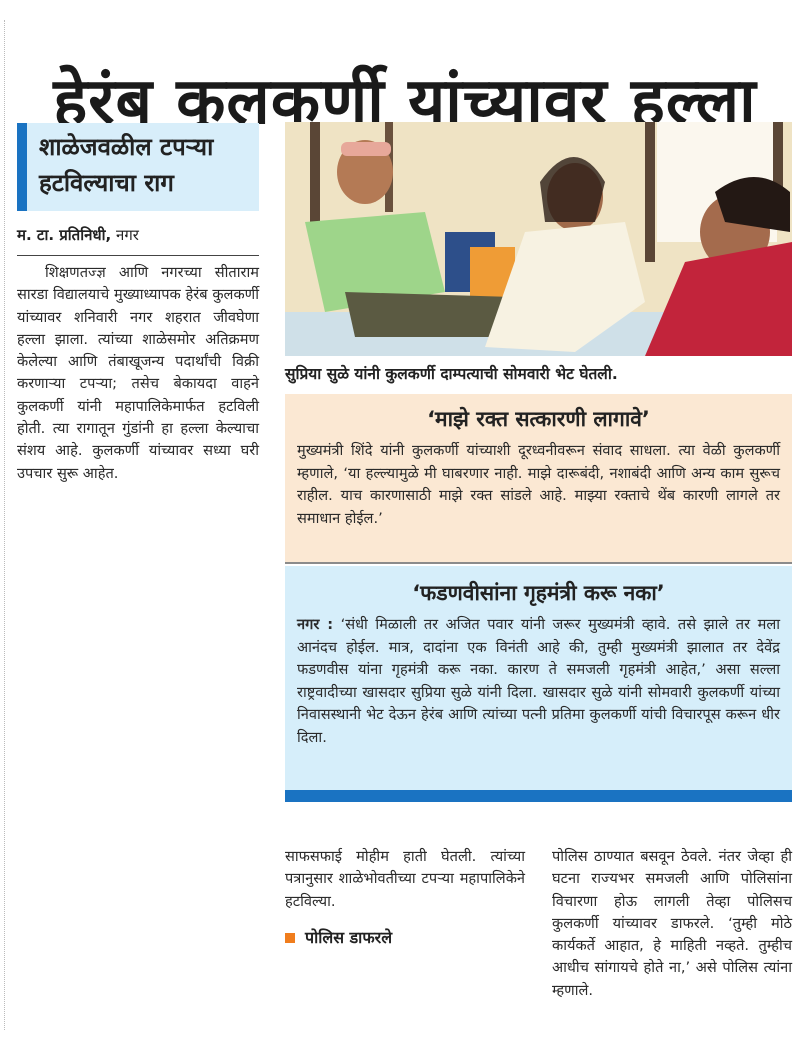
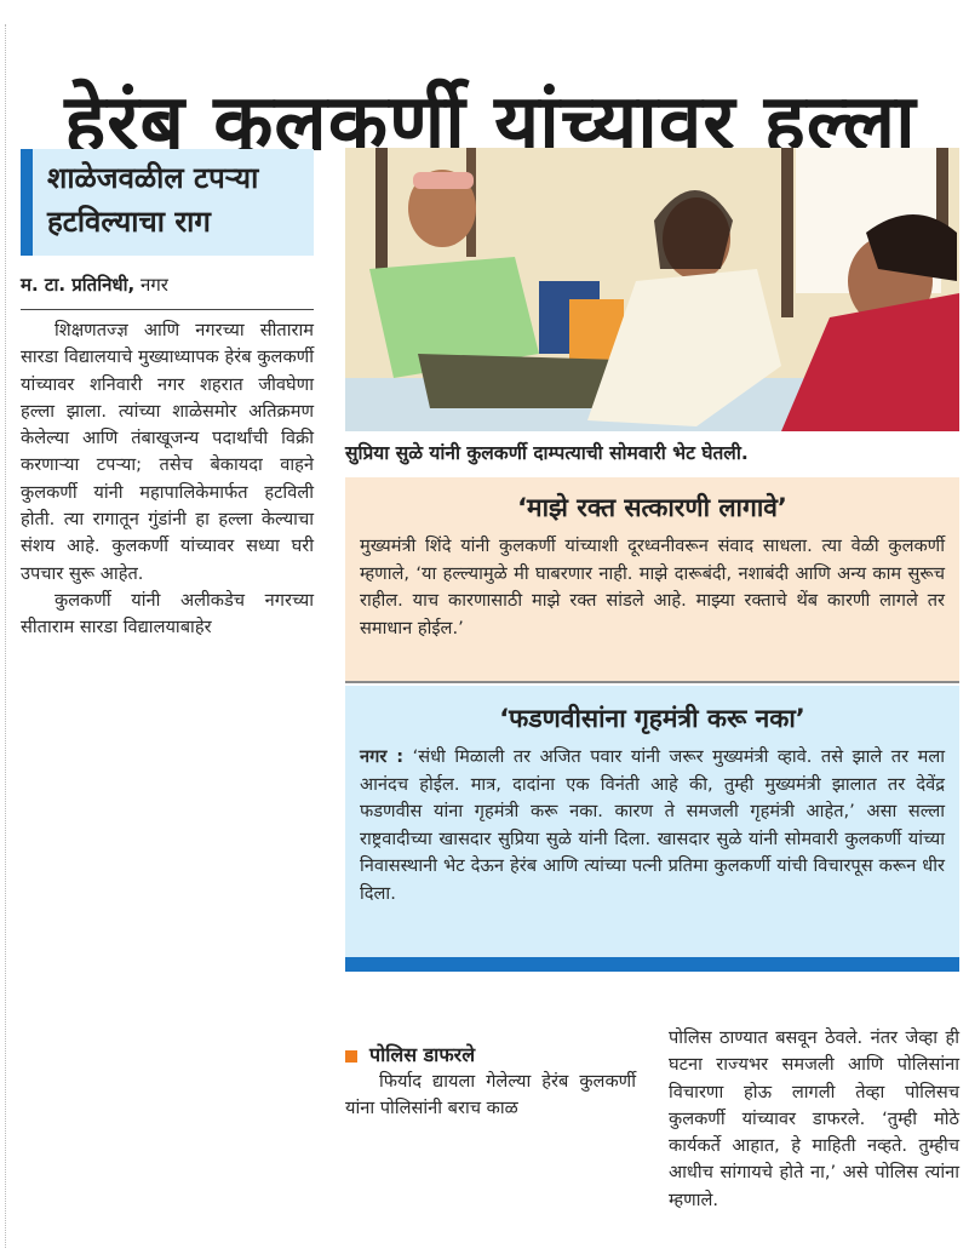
  हेरंब कुलकर्णी यांच्यावर हल्ला
  शाळेजवळील टपऱ्या
  हटविल्याचा राग
  म. टा. प्रतिनिधी, नगर
  शिक्षणतज्ज्ञ आणि नगरच्या सीताराम सारडा विद्यालयाचे मुख्याध्यापक हेरंब कुलकर्णी यांच्यावर शनिवारी नगर शहरात जीवघेणा हल्ला झाला. त्यांच्या शाळेसमोर अतिक्रमण केलेल्या आणि तंबाखूजन्य पदार्थांची विक्री करणाऱ्या टपऱ्या; तसेच बेकायदा वाहने कुलकर्णी यांनी महापालिकेमार्फत हटविली होती. त्या रागातून गुंडांनी हा हल्ला केल्याचा संशय आहे. कुलकर्णी यांच्यावर सध्या घरी उपचार सुरू आहेत.
+ कुलकर्णी यांनी अलीकडेच नगरच्या सीताराम सारडा विद्यालयाबाहेर
  सुप्रिया सुळे यांनी कुलकर्णी दाम्पत्याची सोमवारी भेट घेतली.
  ‘माझे रक्त सत्कारणी लागावे’
  मुख्यमंत्री शिंदे यांनी कुलकर्णी यांच्याशी दूरध्वनीवरून संवाद साधला. त्या वेळी कुलकर्णी म्हणाले, ‘या हल्ल्यामुळे मी घाबरणार नाही. माझे दारूबंदी, नशाबंदी आणि अन्य काम सुरूच राहील. याच कारणासाठी माझे रक्त सांडले आहे. माझ्या रक्ताचे थेंब कारणी लागले तर समाधान होईल.’
  ‘फडणवीसांना गृहमंत्री करू नका’
  नगर : ‘संधी मिळाली तर अजित पवार यांनी जरूर मुख्यमंत्री व्हावे. तसे झाले तर मला आनंदच होईल. मात्र, दादांना एक विनंती आहे की, तुम्ही मुख्यमंत्री झालात तर देवेंद्र फडणवीस यांना गृहमंत्री करू नका. कारण ते समजली गृहमंत्री आहेत,’ असा सल्ला राष्ट्रवादीच्या खासदार सुप्रिया सुळे यांनी दिला. खासदार सुळे यांनी सोमवारी कुलकर्णी यांच्या निवासस्थानी भेट देऊन हेरंब आणि त्यांच्या पत्नी प्रतिमा कुलकर्णी यांची विचारपूस करून धीर दिला.
- साफसफाई मोहीम हाती घेतली. त्यांच्या पत्रानुसार शाळेभोवतीच्या टपऱ्या महापालिकेने हटविल्या.
  पोलिस डाफरले
+ फिर्याद द्यायला गेलेल्या हेरंब कुलकर्णी यांना पोलिसांनी बराच काळ
  पोलिस ठाण्यात बसवून ठेवले. नंतर जेव्हा ही घटना राज्यभर समजली आणि पोलिसांना विचारणा होऊ लागली तेव्हा पोलिसच कुलकर्णी यांच्यावर डाफरले. ‘तुम्ही मोठे कार्यकर्ते आहात, हे माहिती नव्हते. तुम्हीच आधीच सांगायचे होते ना,’ असे पोलिस त्यांना म्हणाले.
